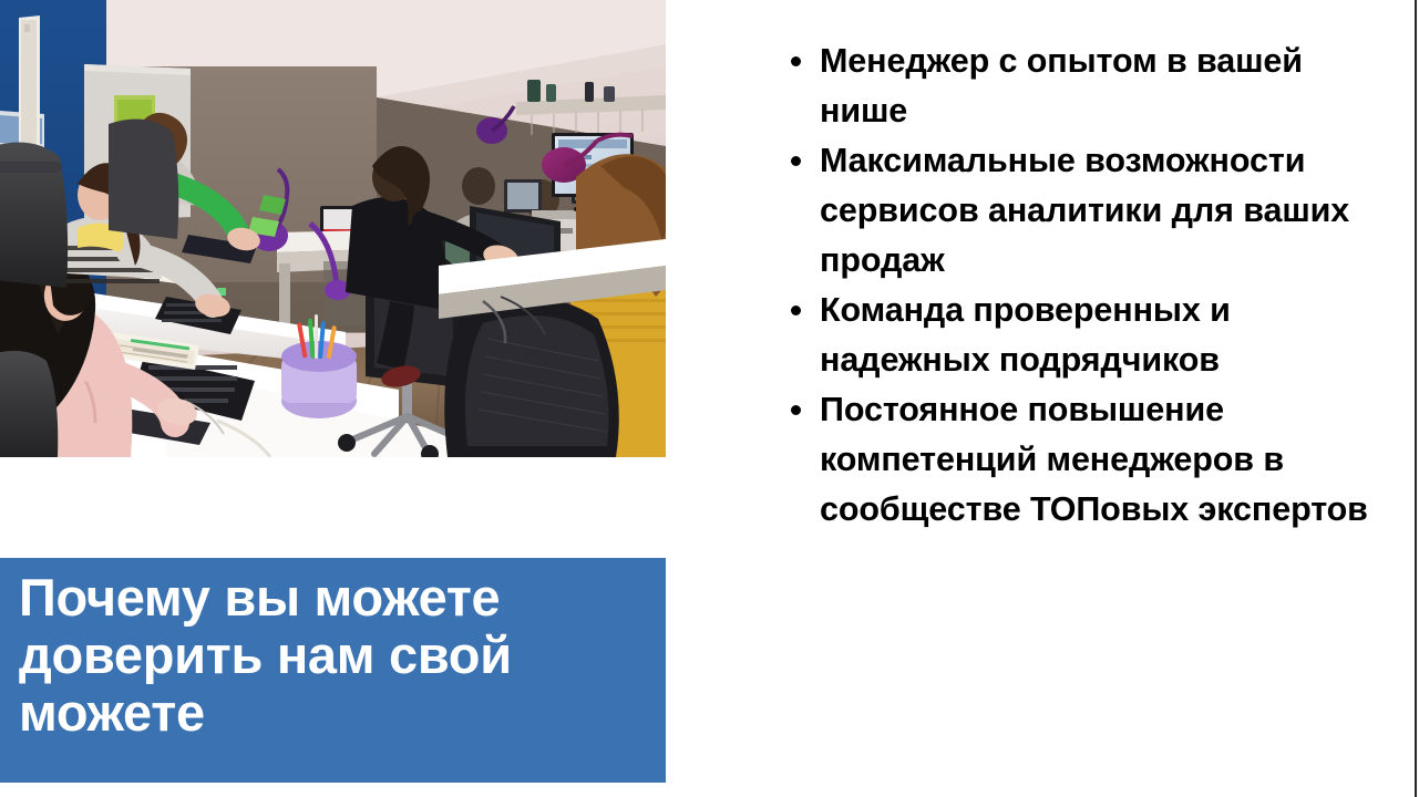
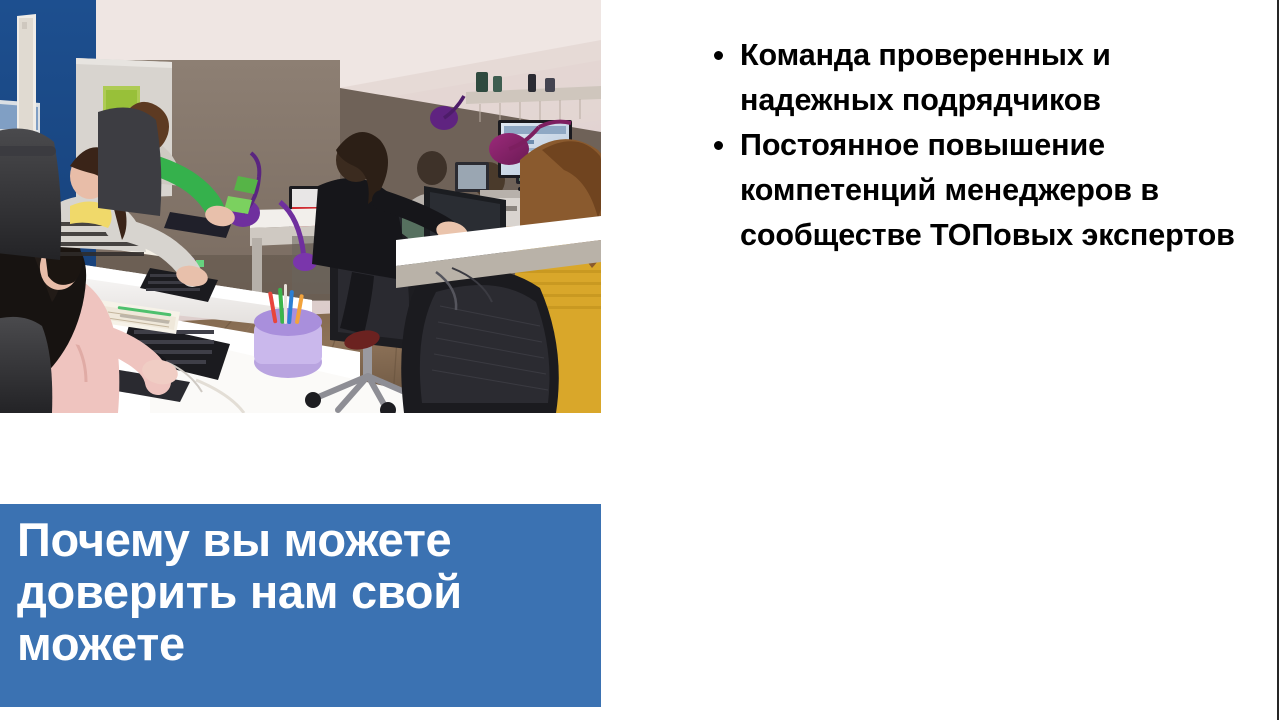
  Почему вы можете доверить нам свой можете
- Менеджер с опытом в вашей нише
- Максимальные возможности сервисов аналитики для ваших продаж
  Команда проверенных и надежных подрядчиков
  Постоянное повышение компетенций менеджеров в сообществе ТОПовых экспертов
